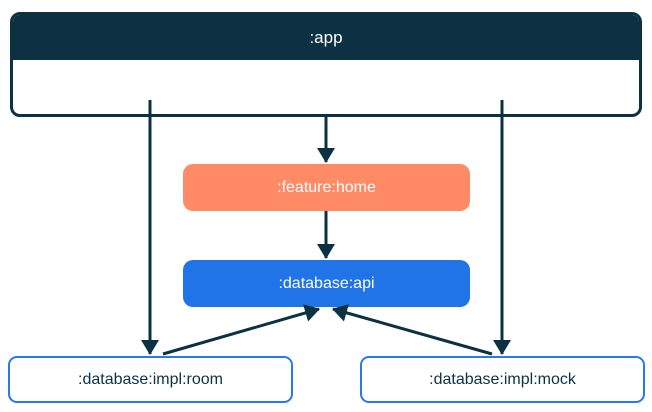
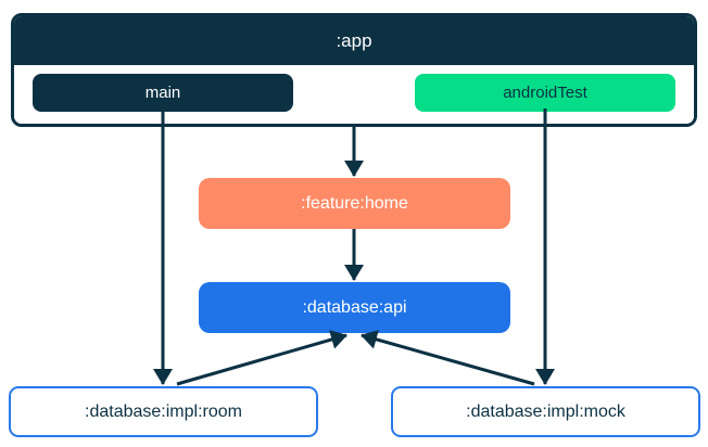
  :app
+ main
+ androidTest
  :feature:home
  :database:api
  :database:impl:room
  :database:impl:mock
